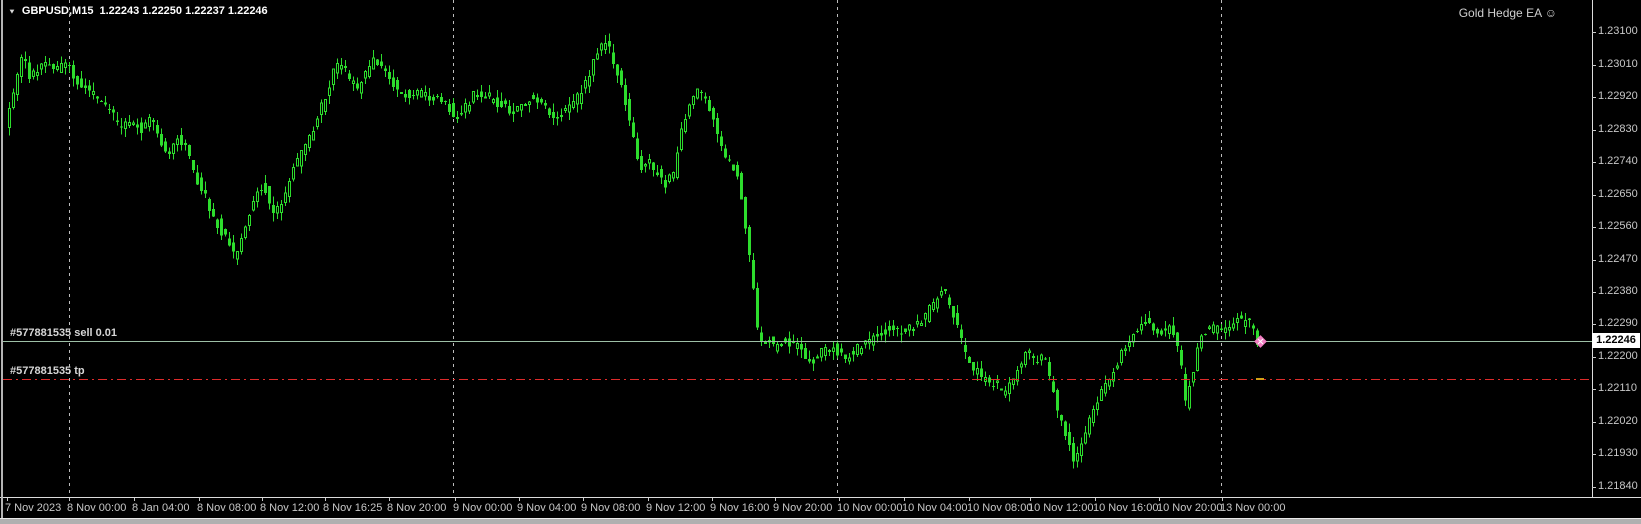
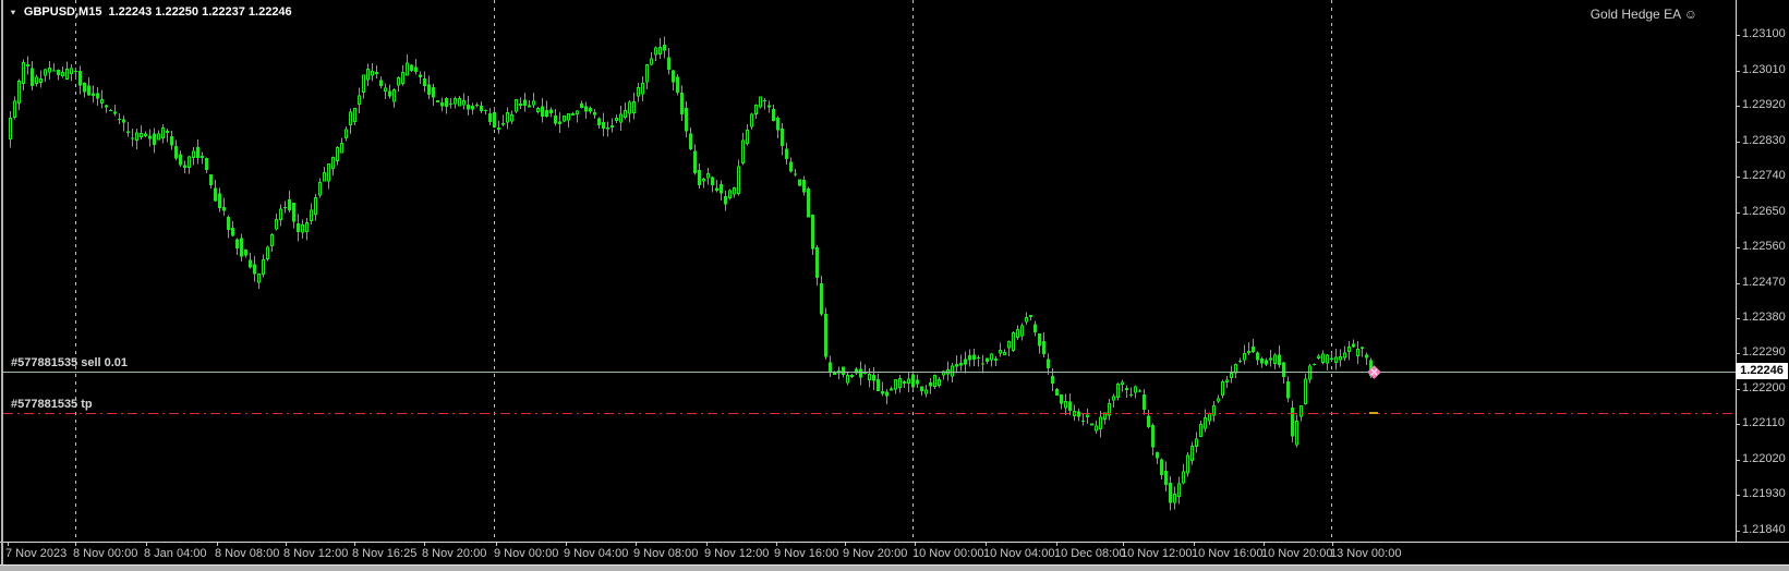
  #577881535 sell 0.01
  #577881535 tp
  GBPUSD,M15
  1.22243 1.22250 1.22237 1.22246
  Gold Hedge EA ☺
  1.23100
  1.23010
  1.22920
  1.22830
  1.22740
  1.22650
  1.22560
  1.22470
  1.22380
  1.22290
  1.22200
  1.22110
  1.22020
  1.21930
  1.21840
  1.22246
  7 Nov 2023
  8 Nov 00:00
  8 Jan 04:00
  8 Nov 08:00
  8 Nov 12:00
  8 Nov 16:25
  8 Nov 20:00
  9 Nov 00:00
  9 Nov 04:00
  9 Nov 08:00
  9 Nov 12:00
  9 Nov 16:00
  9 Nov 20:00
  10 Nov 00:00
  10 Nov 04:00
- 10 Nov 08:00
+ 10 Dec 08:00
  10 Nov 12:00
  10 Nov 16:00
  10 Nov 20:00
  13 Nov 00:00
